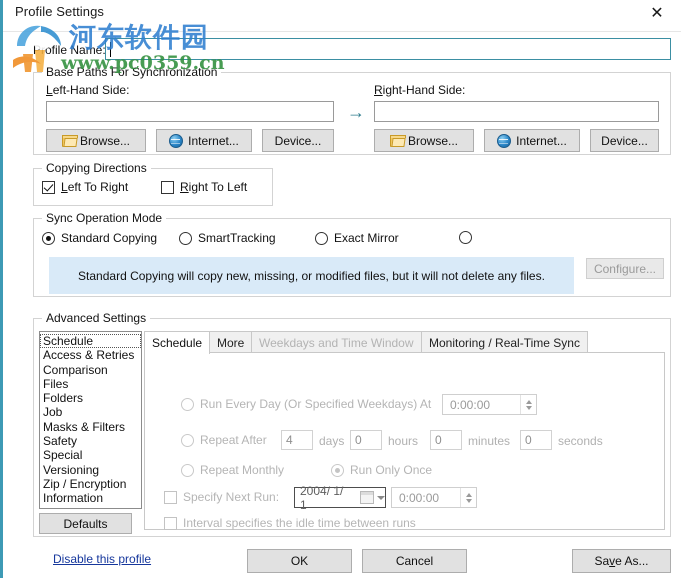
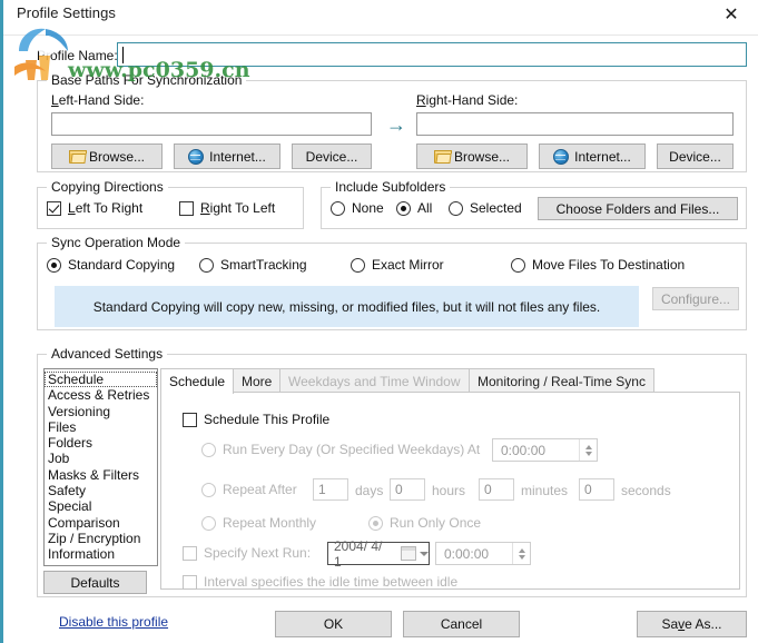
  Profile Settings
  ✕
  Profile Name
  Base Paths For Synchronization
  Left-Hand Side:
  Right-Hand Side:
  →
  Browse...
  Internet...
  Device...
  Browse...
  Internet...
  Device...
  Copying Directions
  Left To Right
  Right To Left
+ Include Subfolders
+ None
+ All
+ Selected
+ Choose Folders and Files...
  Sync Operation Mode
  Standard Copying
  SmartTracking
  Exact Mirror
+ Move Files To Destination
- Standard Copying will copy new, missing, or modified files, but it will not delete any files.
+ Standard Copying will copy new, missing, or modified files, but it will not files any files.
  Configure...
  Advanced Settings
  Schedule
  Access & Retries
- Comparison
+ Versioning
  Files
  Folders
  Job
  Masks & Filters
  Safety
  Special
- Versioning
+ Comparison
  Zip / Encryption
  Information
  Defaults
  Schedule
  More
  Weekdays and Time Window
  Monitoring / Real-Time Sync
+ Schedule This Profile
  Run Every Day (Or Specified Weekdays) At
  0:00:00
  Repeat After
- 4
+ 1
  days
  0
  hours
  0
  minutes
  0
  seconds
  Repeat Monthly
  Run Only Once
  Specify Next Run:
- 2004/ 1/ 1
+ 2004/ 4/ 1
  0:00:00
- Interval specifies the idle time between runs
+ Interval specifies the idle time between idle
  Disable this profile
  OK
  Cancel
  Save As...
- 河东软件园
  www.pc0359.cn
